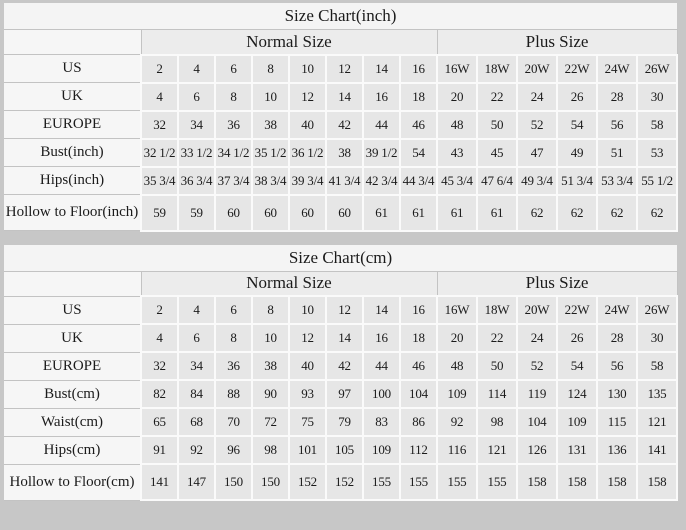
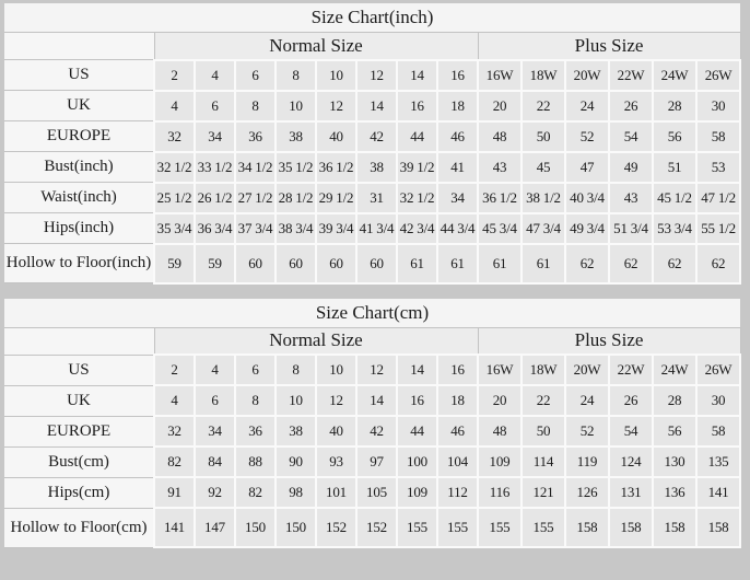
  Size Chart(inch)
  	Normal Size	Plus Size
  US	2	4	6	8	10	12	14	16	16W	18W	20W	22W	24W	26W
  UK	4	6	8	10	12	14	16	18	20	22	24	26	28	30
  EUROPE	32	34	36	38	40	42	44	46	48	50	52	54	56	58
- Bust(inch)	32 1/2	33 1/2	34 1/2	35 1/2	36 1/2	38	39 1/2	54	43	45	47	49	51	53
+ Bust(inch)	32 1/2	33 1/2	34 1/2	35 1/2	36 1/2	38	39 1/2	41	43	45	47	49	51	53
+ Waist(inch)	25 1/2	26 1/2	27 1/2	28 1/2	29 1/2	31	32 1/2	34	36 1/2	38 1/2	40 3/4	43	45 1/2	47 1/2
- Hips(inch)	35 3/4	36 3/4	37 3/4	38 3/4	39 3/4	41 3/4	42 3/4	44 3/4	45 3/4	47 6/4	49 3/4	51 3/4	53 3/4	55 1/2
+ Hips(inch)	35 3/4	36 3/4	37 3/4	38 3/4	39 3/4	41 3/4	42 3/4	44 3/4	45 3/4	47 3/4	49 3/4	51 3/4	53 3/4	55 1/2
  Hollow to Floor(inch)	59	59	60	60	60	60	61	61	61	61	62	62	62	62
  Size Chart(cm)
  	Normal Size	Plus Size
  US	2	4	6	8	10	12	14	16	16W	18W	20W	22W	24W	26W
  UK	4	6	8	10	12	14	16	18	20	22	24	26	28	30
  EUROPE	32	34	36	38	40	42	44	46	48	50	52	54	56	58
  Bust(cm)	82	84	88	90	93	97	100	104	109	114	119	124	130	135
- Waist(cm)	65	68	70	72	75	79	83	86	92	98	104	109	115	121
- Hips(cm)	91	92	96	98	101	105	109	112	116	121	126	131	136	141
+ Hips(cm)	91	92	82	98	101	105	109	112	116	121	126	131	136	141
  Hollow to Floor(cm)	141	147	150	150	152	152	155	155	155	155	158	158	158	158
